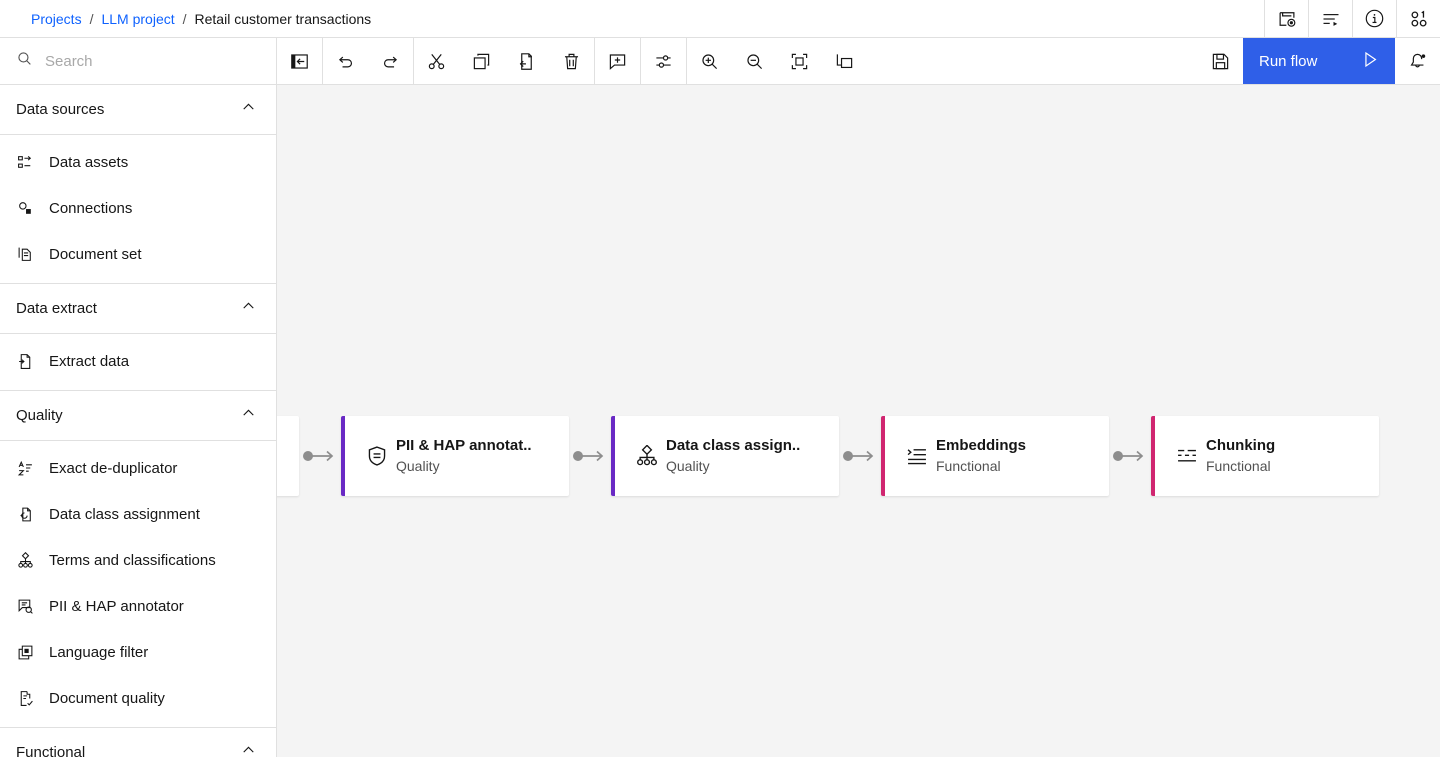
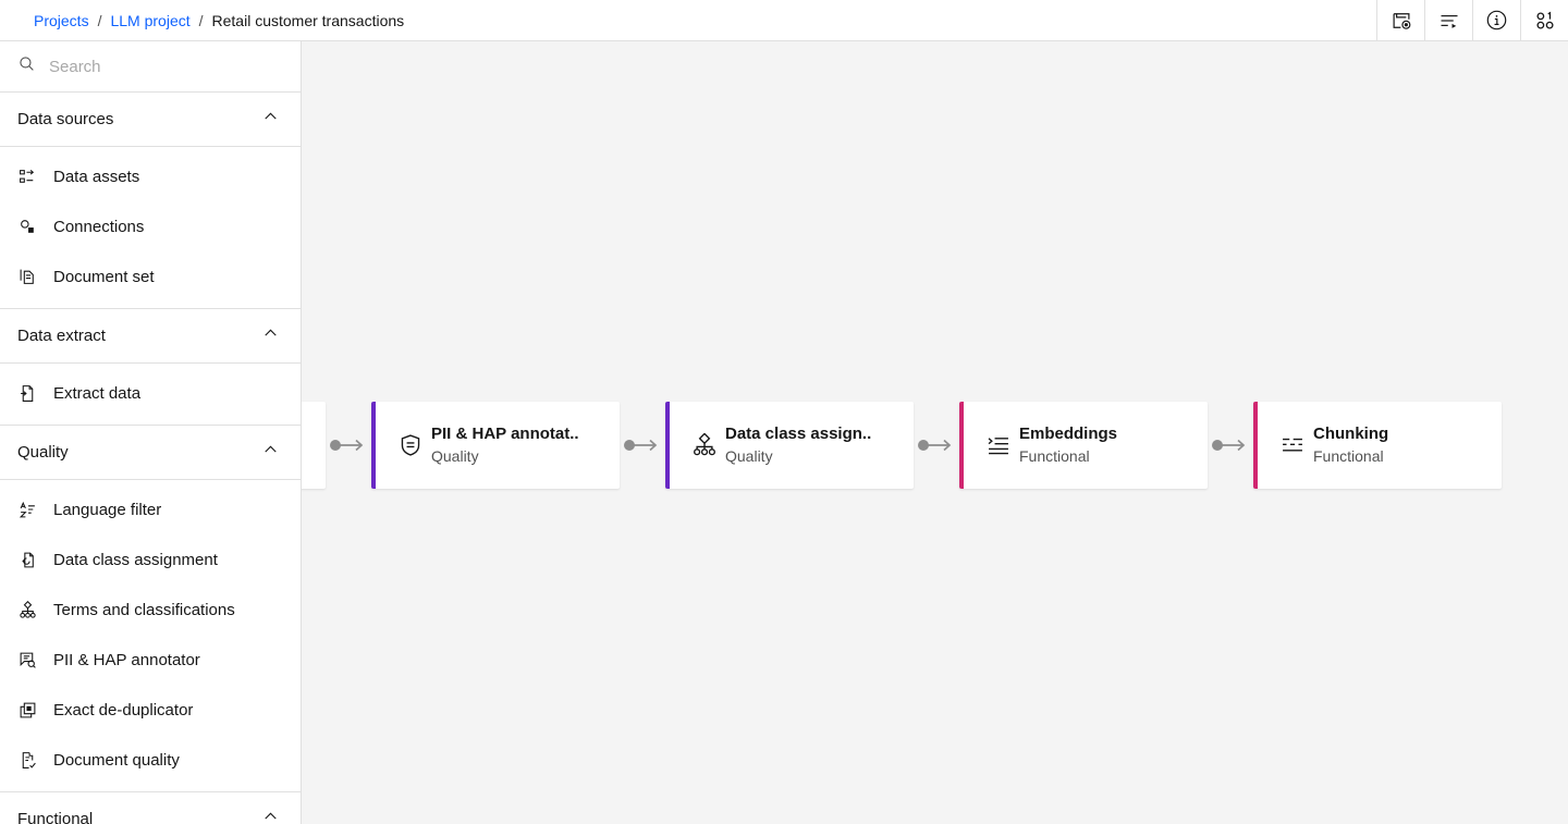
  Projects
  /
  LLM project
  /
  Retail customer transactions
  Search
  Data sources
  Data assets
  Connections
  Document set
  Data extract
  Extract data
  Quality
- Exact de-duplicator
+ Language filter
  Data class assignment
  Terms and classifications
  PII & HAP annotator
- Language filter
+ Exact de-duplicator
  Document quality
  Functional
- Run flow
  PII & HAP annotat..
  Quality
  Data class assign..
  Quality
  Embeddings
  Functional
  Chunking
  Functional
